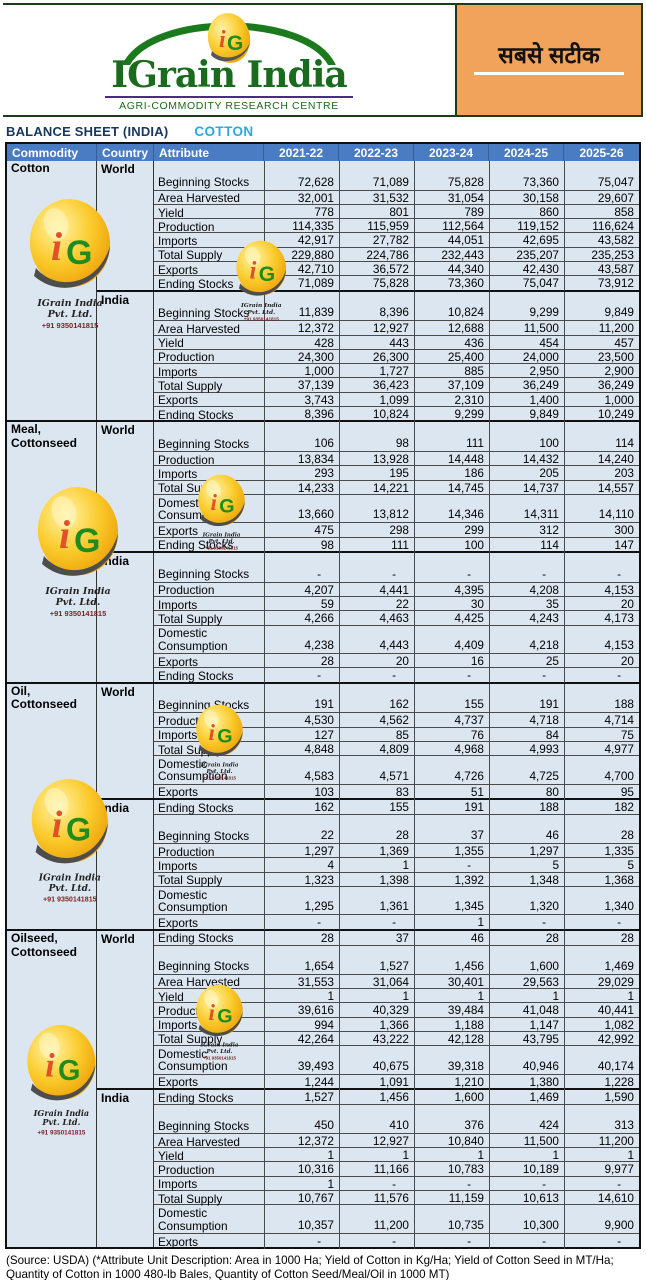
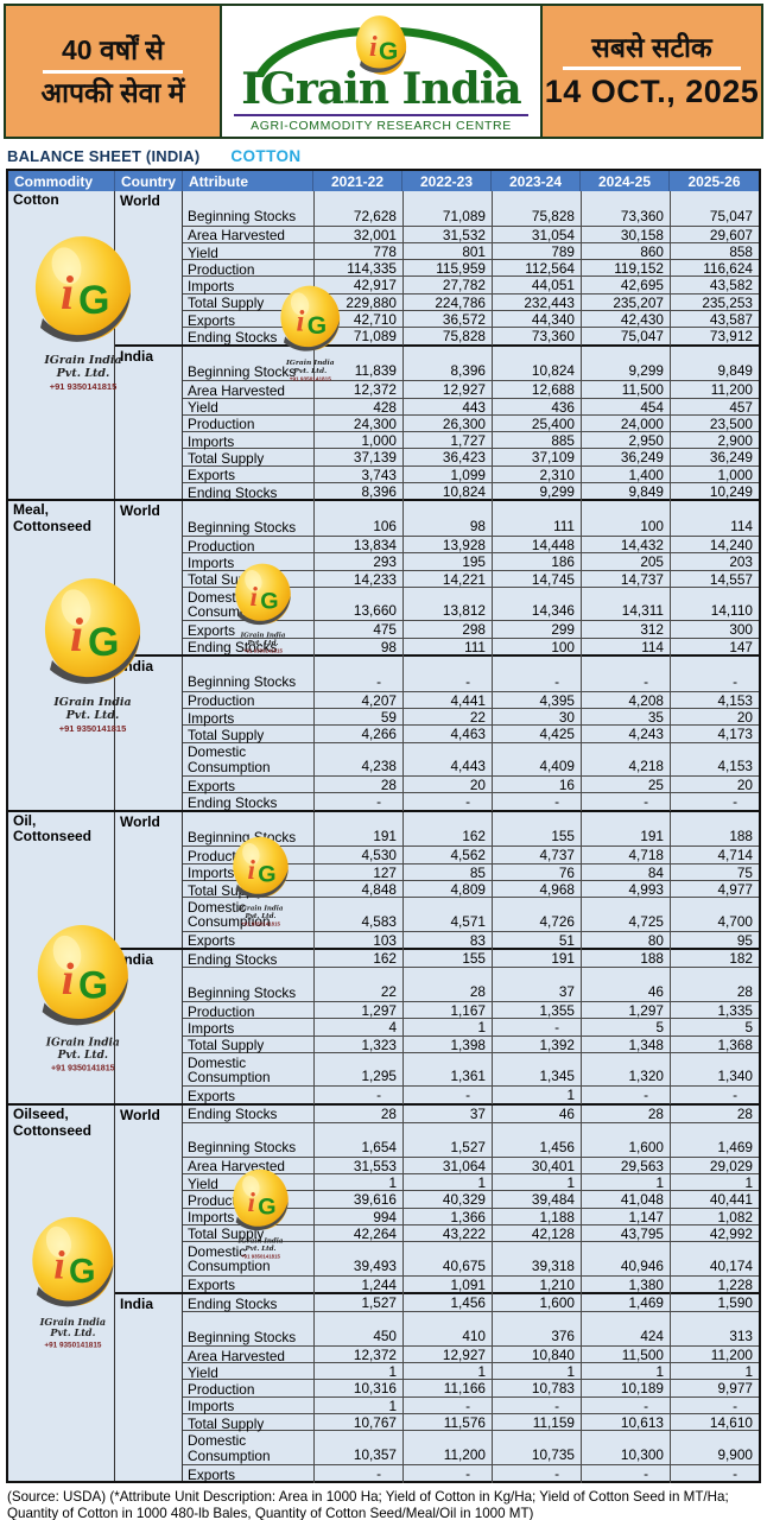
+ 40 वर्षों से
+ आपकी सेवा में
  i
  G
  IGrain India
  AGRI-COMMODITY RESEARCH CENTRE
  सबसे सटीक
+ 14 OCT., 2025
  BALANCE SHEET (INDIA)
  COTTON
  Commodity
  Country
  Attribute
  2021-22
  2022-23
  2023-24
  2024-25
  2025-26
  Cotton
  World
  Beginning Stocks
  72,628
  71,089
  75,828
  73,360
  75,047
  Area Harvested
  32,001
  31,532
  31,054
  30,158
  29,607
  Yield
  778
  801
  789
  860
  858
  Production
  114,335
  115,959
  112,564
  119,152
  116,624
  Imports
  42,917
  27,782
  44,051
  42,695
  43,582
  Total Supply
  229,880
  224,786
  232,443
  235,207
  235,253
  Exports
  42,710
  36,572
  44,340
  42,430
  43,587
  Ending Stocks
  71,089
  75,828
  73,360
  75,047
  73,912
  India
  Beginning Stocks
  11,839
  8,396
  10,824
  9,299
  9,849
  Area Harvested
  12,372
  12,927
  12,688
  11,500
  11,200
  Yield
  428
  443
  436
  454
  457
  Production
  24,300
  26,300
  25,400
  24,000
  23,500
  Imports
  1,000
  1,727
  885
  2,950
  2,900
  Total Supply
  37,139
  36,423
  37,109
  36,249
  36,249
  Exports
  3,743
  1,099
  2,310
  1,400
  1,000
  Ending Stocks
  8,396
  10,824
  9,299
  9,849
  10,249
  Meal, Cottonseed
  World
  Beginning Stocks
  106
  98
  111
  100
  114
  Production
  13,834
  13,928
  14,448
  14,432
  14,240
  Imports
  293
  195
  186
  205
  203
  14,233
  14,221
  14,745
  14,737
  14,557
  13,660
  13,812
  14,346
  14,311
  14,110
  Exports
  475
  298
  299
  312
  300
  Ending Stocks
  98
  111
  100
  114
  147
  ndia
  Beginning Stocks
  -
  -
  -
  -
  -
  Production
  4,207
  4,441
  4,395
  4,208
  4,153
  Imports
  59
  22
  30
  35
  20
  Total Supply
  4,266
  4,463
  4,425
  4,243
  4,173
  Domestic Consumption
  4,238
  4,443
  4,409
  4,218
  4,153
  Exports
  28
  20
  16
  25
  20
  Ending Stocks
  -
  -
  -
  -
  -
  Oil, Cottonseed
  World
  Beginningtocks
  191
  162
  155
  191
  188
  Product
  4,530
  4,562
  4,737
  4,718
  4,714
  Imports
  127
  85
  76
  84
  75
  4,848
  4,809
  4,968
  4,993
  4,977
  Domestic Consumption
  4,583
  4,571
  4,726
  4,725
  4,700
  Exports
  103
  83
  51
  80
  95
  ndia
  Ending Stocks
  162
  155
  191
  188
  182
  Beginning Stocks
  22
  28
  37
  46
  28
  Production
  1,297
- 1,369
+ 1,167
  1,355
  1,297
  1,335
  Imports
  4
  1
  -
  5
  5
  Total Supply
  1,323
  1,398
  1,392
  1,348
  1,368
  Domestic Consumption
  1,295
  1,361
  1,345
  1,320
  1,340
  Exports
  -
  -
  1
  -
  -
  Oilseed, Cottonseed
  World
  Ending Stocks
  28
  37
  46
  28
  28
  Beginning Stocks
  1,654
  1,527
  1,456
  1,600
  1,469
  Area Harvested
  31,553
  31,064
  30,401
  29,563
  29,029
  Yield
  1
  1
  1
  1
  1
  39,616
  40,329
  39,484
  41,048
  40,441
  Imports
  994
  1,366
  1,188
  1,147
  1,082
  Total Supply
  42,264
  43,222
  42,128
  43,795
  42,992
  Domestic Consumption
  39,493
  40,675
  39,318
  40,946
  40,174
  Exports
  1,244
  1,091
  1,210
  1,380
  1,228
  India
  Ending Stocks
  1,527
  1,456
  1,600
  1,469
  1,590
  Beginning Stocks
  450
  410
  376
  424
  313
  Area Harvested
  12,372
  12,927
  10,840
  11,500
  11,200
  Yield
  1
  1
  1
  1
  1
  Production
  10,316
  11,166
  10,783
  10,189
  9,977
  Imports
  1
  -
  -
  -
  -
  Total Supply
  10,767
  11,576
  11,159
  10,613
  14,610
  Domestic Consumption
  10,357
  11,200
  10,735
  10,300
  9,900
  Exports
  -
  -
  -
  -
  -
  (Source: USDA) (*Attribute Unit Description: Area in 1000 Ha; Yield of Cotton in Kg/Ha; Yield of Cotton Seed in MT/Ha; Quantity of Cotton in 1000 480-lb Bales, Quantity of Cotton Seed/Meal/Oil in 1000 MT)
  i
  G
  IGrain India Pvt. Ltd.
  +91 9350141815
  i
  G
  i
  G
  IGrain India Pvt. Ltd.
  +91 9350141815
  i
  G
  i
  G
  IGrain India Pvt. Ltd.
  +91 9350141815
  i
  G
  i
  G
  IGrain India Pvt. Ltd.
  i
  G
